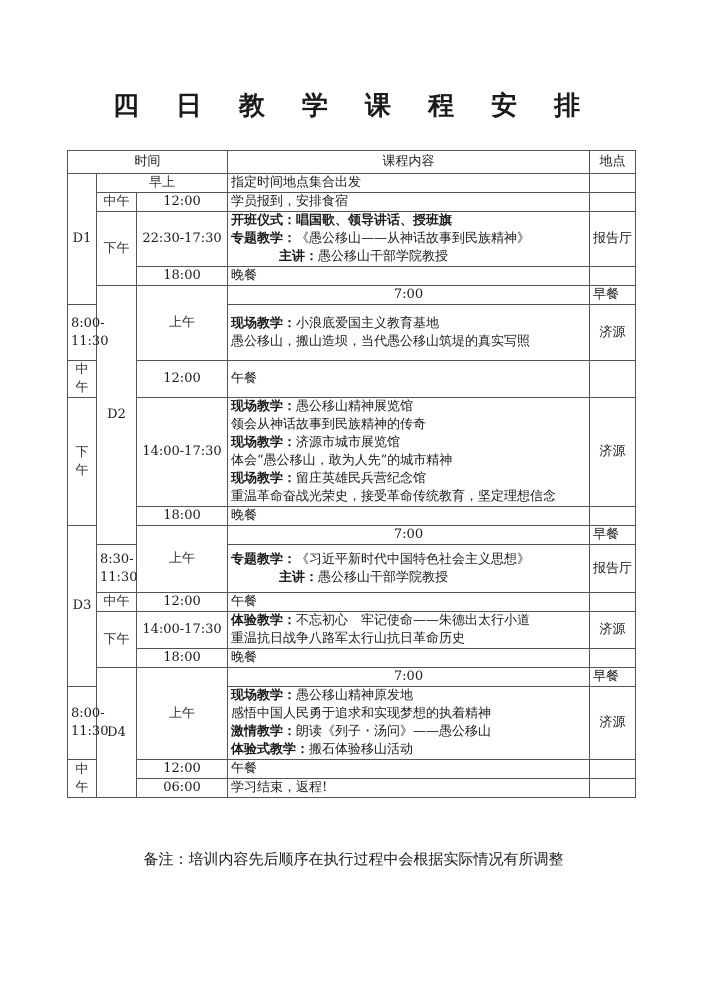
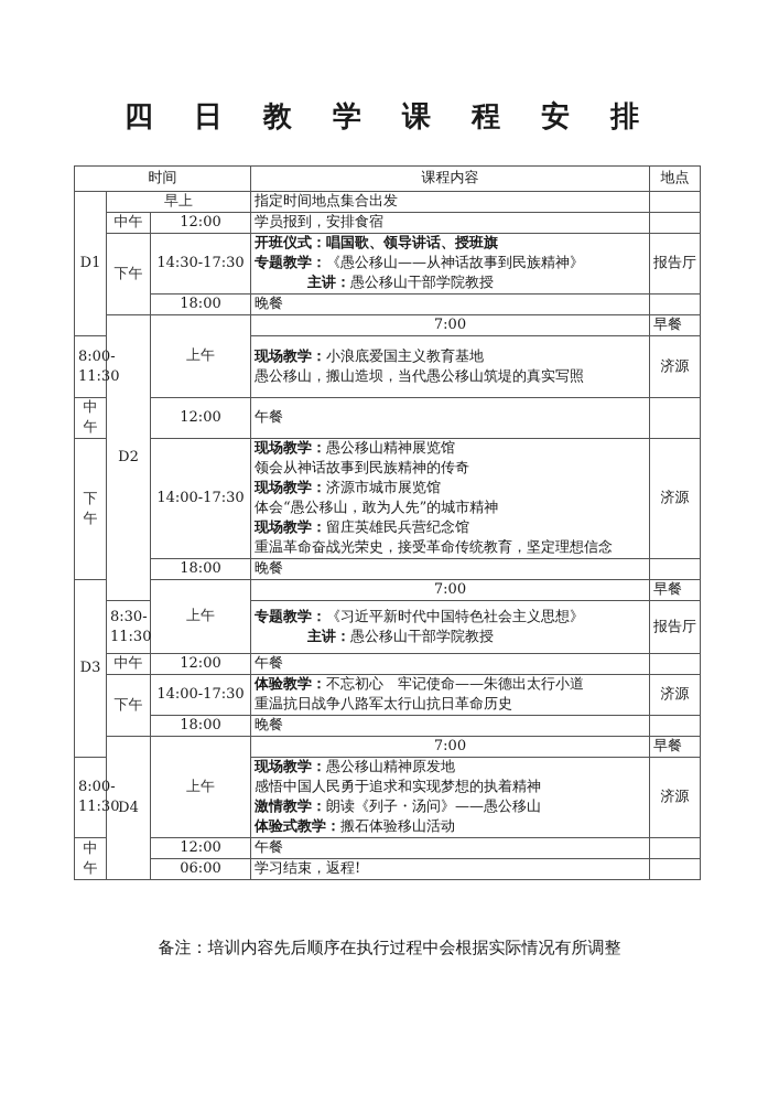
  四 日 教 学 课 程 安 排
  时间	课程内容	地点
  D1	早上	指定时间地点集合出发
  中午	12:00	学员报到，安排食宿
- 下午	22:30-17:30	开班仪式：唱国歌、领导讲话、授班旗 专题教学：《愚公移山——从神话故事到民族精神》 主讲：愚公移山干部学院教授	报告厅
+ 下午	14:30-17:30	开班仪式：唱国歌、领导讲话、授班旗 专题教学：《愚公移山——从神话故事到民族精神》 主讲：愚公移山干部学院教授	报告厅
  18:00	晚餐
  D2	上午	7:00	早餐
  8:00-11:30	现场教学：小浪底爱国主义教育基地 愚公移山，搬山造坝，当代愚公移山筑堤的真实写照	济源
  中午	12:00	午餐
  下午	14:00-17:30	现场教学：愚公移山精神展览馆 领会从神话故事到民族精神的传奇 现场教学：济源市城市展览馆 体会“愚公移山，敢为人先”的城市精神 现场教学：留庄英雄民兵营纪念馆 重温革命奋战光荣史，接受革命传统教育，坚定理想信念	济源
  18:00	晚餐
  D3	上午	7:00	早餐
  8:30-11:30	专题教学：《习近平新时代中国特色社会主义思想》 主讲：愚公移山干部学院教授	报告厅
  中午	12:00	午餐
  下午	14:00-17:30	体验教学：不忘初心 牢记使命——朱德出太行小道 重温抗日战争八路军太行山抗日革命历史	济源
  18:00	晚餐
  D4	上午	7:00	早餐
  8:00-11:30	现场教学：愚公移山精神原发地 感悟中国人民勇于追求和实现梦想的执着精神 激情教学：朗读《列子・汤问》——愚公移山 体验式教学：搬石体验移山活动	济源
  中午	12:00	午餐
  06:00	学习结束，返程!
  备注：培训内容先后顺序在执行过程中会根据实际情况有所调整
